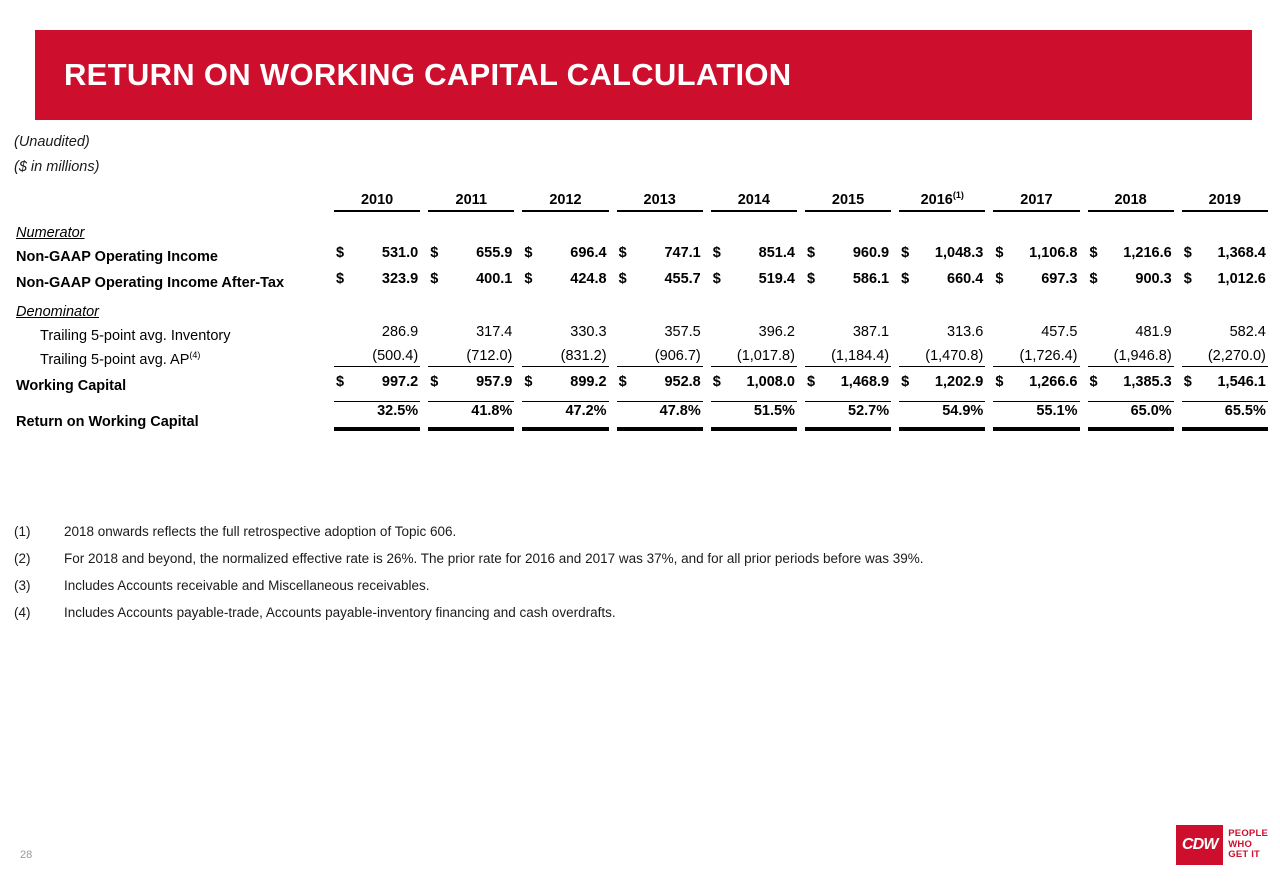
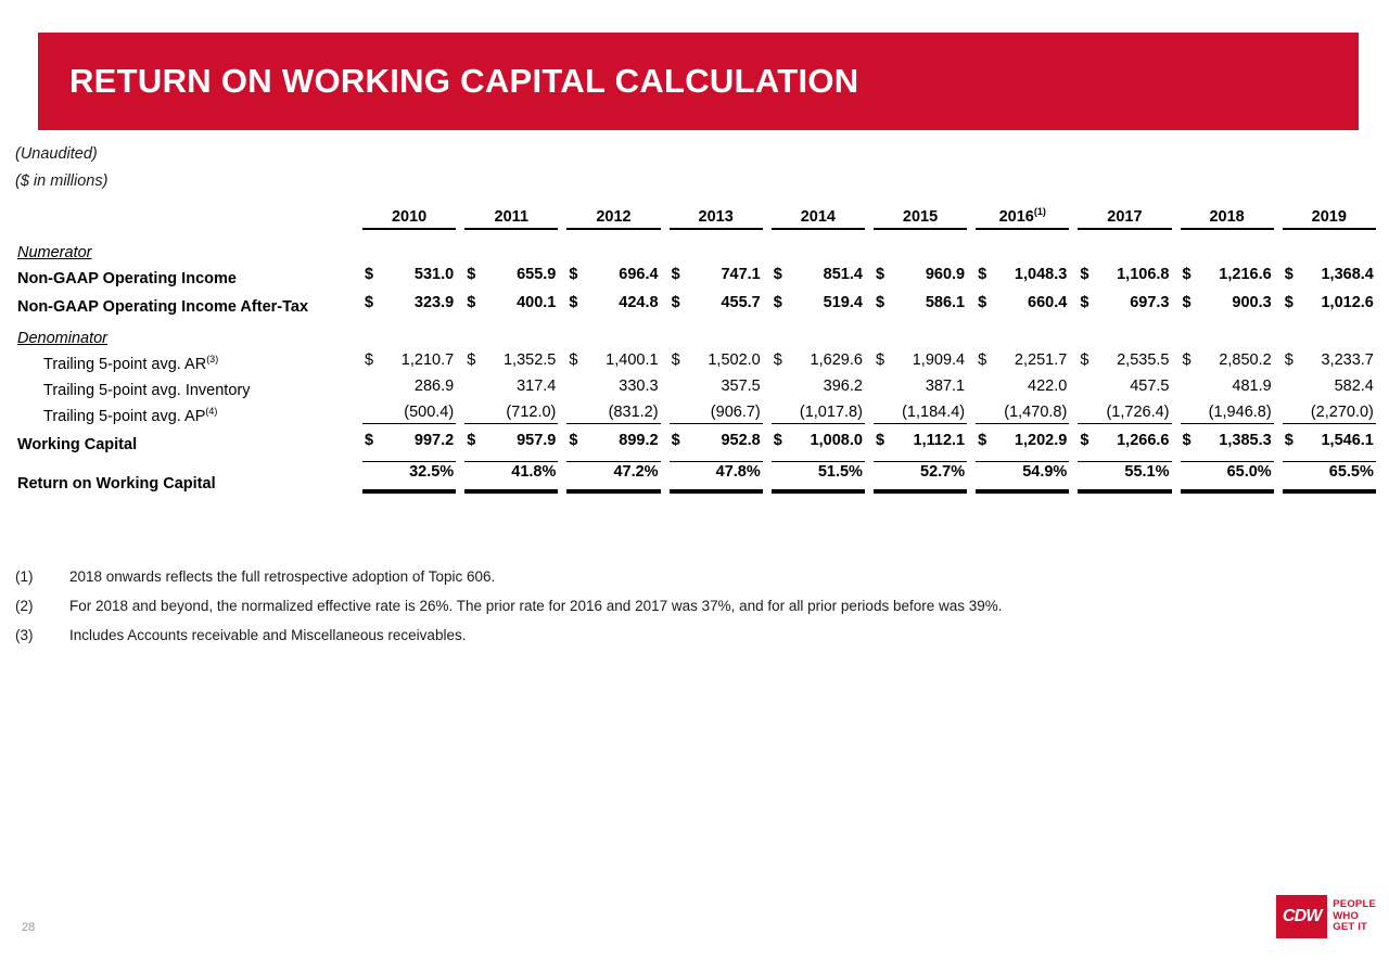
  RETURN ON WORKING CAPITAL CALCULATION
  (Unaudited)
  ($ in millions)
  	2010	2011	2012	2013	2014	2015	2016(1)	2017	2018	2019
  Numerator
  Non-GAAP Operating Income	$ 531.0	$ 655.9	$ 696.4	$ 747.1	$ 851.4	$ 960.9	$ 1,048.3	$ 1,106.8	$ 1,216.6	$ 1,368.4
  Non-GAAP Operating Income After-Tax	$ 323.9	$ 400.1	$ 424.8	$ 455.7	$ 519.4	$ 586.1	$ 660.4	$ 697.3	$ 900.3	$ 1,012.6
  Denominator
+ Trailing 5-point avg. AR(3)	$ 1,210.7	$ 1,352.5	$ 1,400.1	$ 1,502.0	$ 1,629.6	$ 1,909.4	$ 2,251.7	$ 2,535.5	$ 2,850.2	$ 3,233.7
- Trailing 5-point avg. Inventory	286.9	317.4	330.3	357.5	396.2	387.1	313.6	457.5	481.9	582.4
+ Trailing 5-point avg. Inventory	286.9	317.4	330.3	357.5	396.2	387.1	422.0	457.5	481.9	582.4
  Trailing 5-point avg. AP(4)	(500.4)	(712.0)	(831.2)	(906.7)	(1,017.8)	(1,184.4)	(1,470.8)	(1,726.4)	(1,946.8)	(2,270.0)
- Working Capital	$ 997.2	$ 957.9	$ 899.2	$ 952.8	$ 1,008.0	$ 1,468.9	$ 1,202.9	$ 1,266.6	$ 1,385.3	$ 1,546.1
+ Working Capital	$ 997.2	$ 957.9	$ 899.2	$ 952.8	$ 1,008.0	$ 1,112.1	$ 1,202.9	$ 1,266.6	$ 1,385.3	$ 1,546.1
  Return on Working Capital	32.5%	41.8%	47.2%	47.8%	51.5%	52.7%	54.9%	55.1%	65.0%	65.5%
  (1)
  2018 onwards reflects the full retrospective adoption of Topic 606.
  (2)
  For 2018 and beyond, the normalized effective rate is 26%. The prior rate for 2016 and 2017 was 37%, and for all prior periods before was 39%.
  (3)
  Includes Accounts receivable and Miscellaneous receivables.
- (4)
- Includes Accounts payable-trade, Accounts payable-inventory financing and cash overdrafts.
  28
  CDW
  PEOPLE
  WHO
  GET IT
